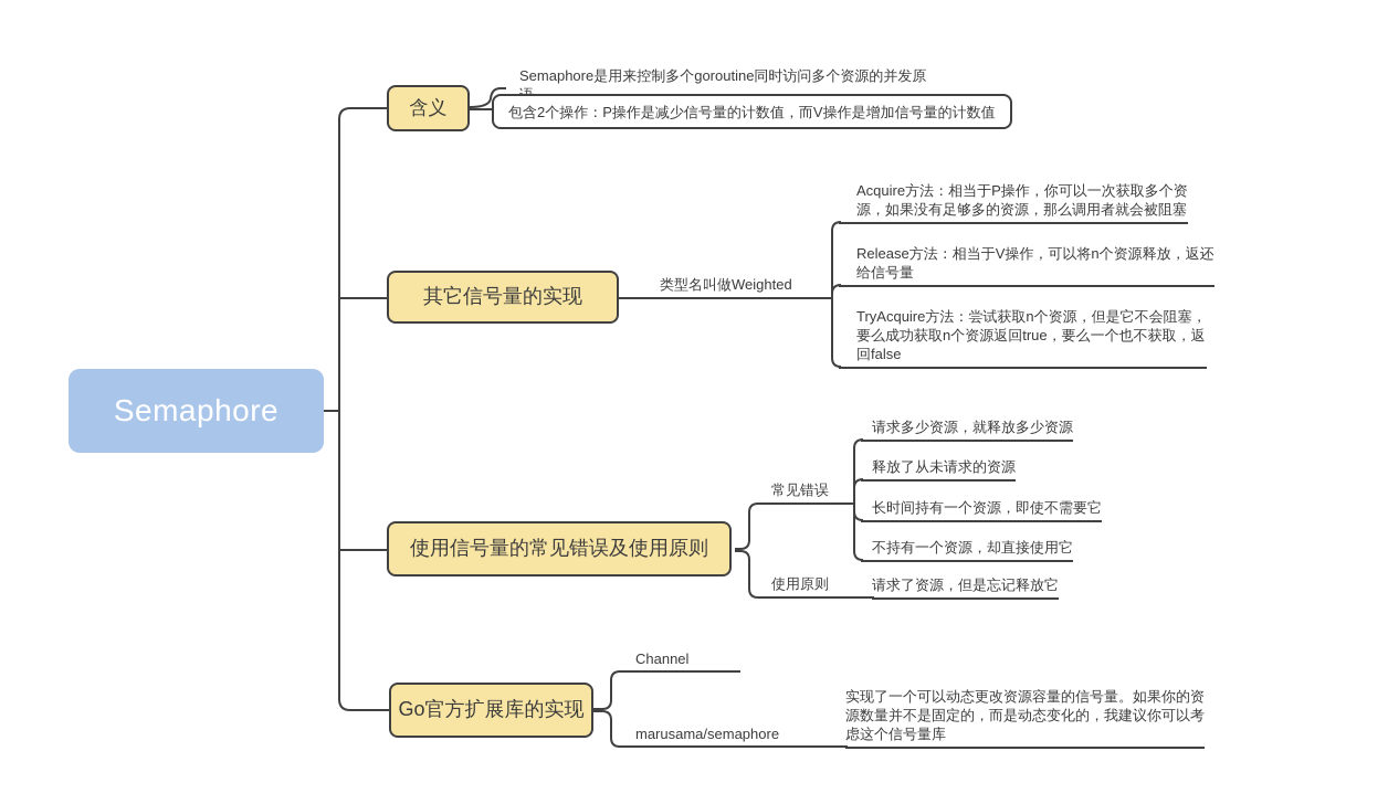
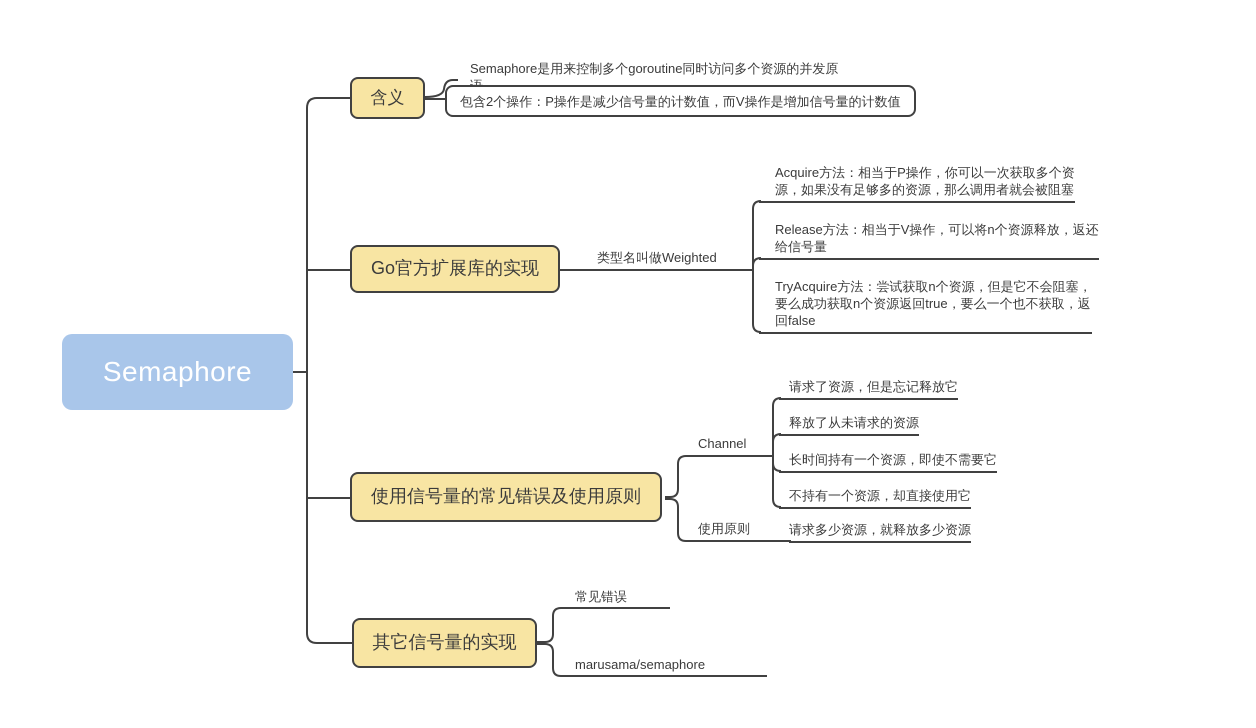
  Semaphore
  含义
- 其它信号量的实现
+ Go官方扩展库的实现
  使用信号量的常见错误及使用原则
- Go官方扩展库的实现
+ 其它信号量的实现
  Semaphore是用来控制多个goroutine同时访问多个资源的并发原
  包含2个操作：P操作是减少信号量的计数值，而V操作是增加信号量的计数值
  类型名叫做Weighted
  Acquire方法：相当于P操作，你可以一次获取多个资
  源，如果没有足够多的资源，那么调用者就会被阻塞
  Release方法：相当于V操作，可以将n个资源释放，返还
  给信号量
  TryAcquire方法：尝试获取n个资源，但是它不会阻塞，
  要么成功获取n个资源返回true，要么一个也不获取，返
  回false
- 常见错误
+ Channel
- 请求多少资源，就释放多少资源
+ 请求了资源，但是忘记释放它
  释放了从未请求的资源
  长时间持有一个资源，即使不需要它
  不持有一个资源，却直接使用它
  使用原则
- 请求了资源，但是忘记释放它
+ 请求多少资源，就释放多少资源
- Channel
+ 常见错误
  marusama/semaphore
- 实现了一个可以动态更改资源容量的信号量。如果你的资
- 源数量并不是固定的，而是动态变化的，我建议你可以考
- 虑这个信号量库
